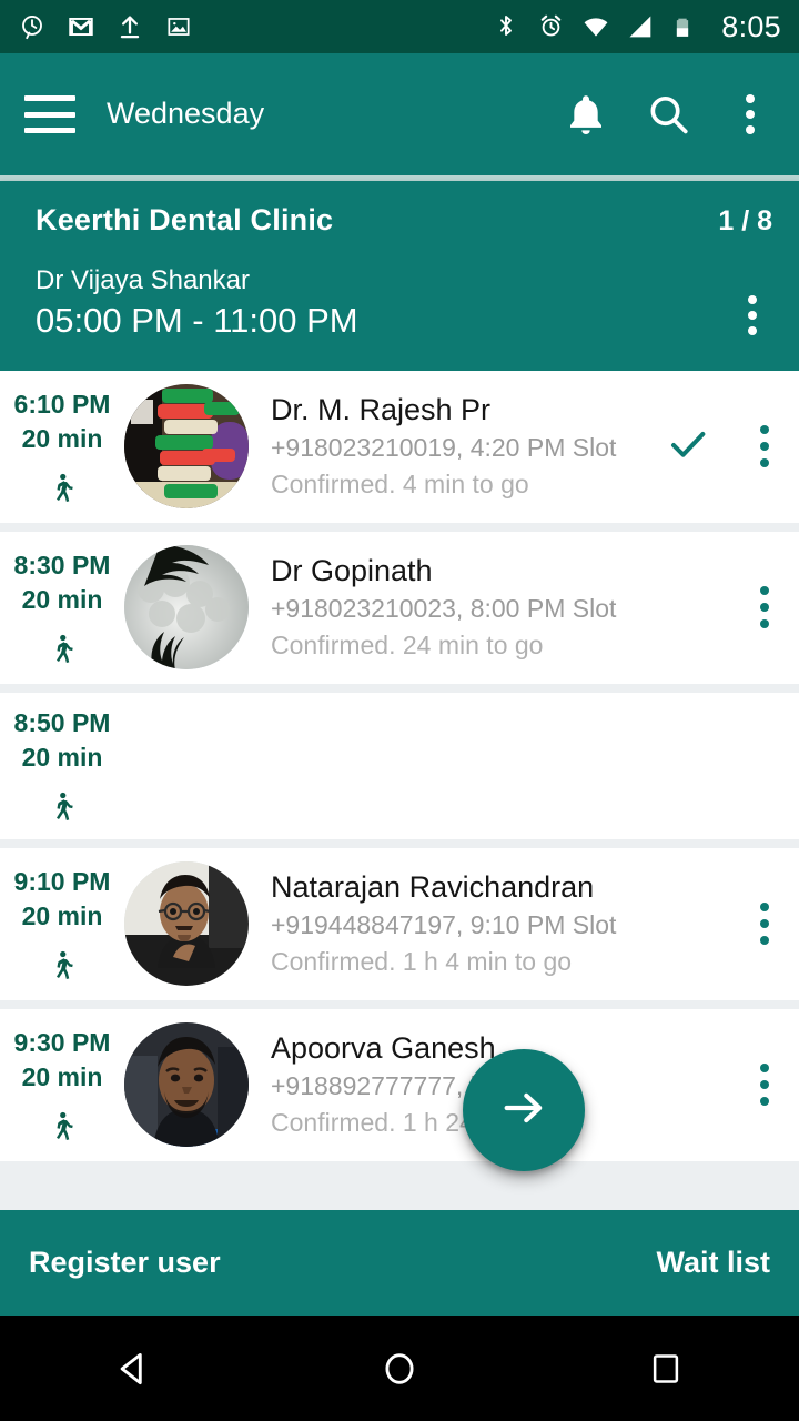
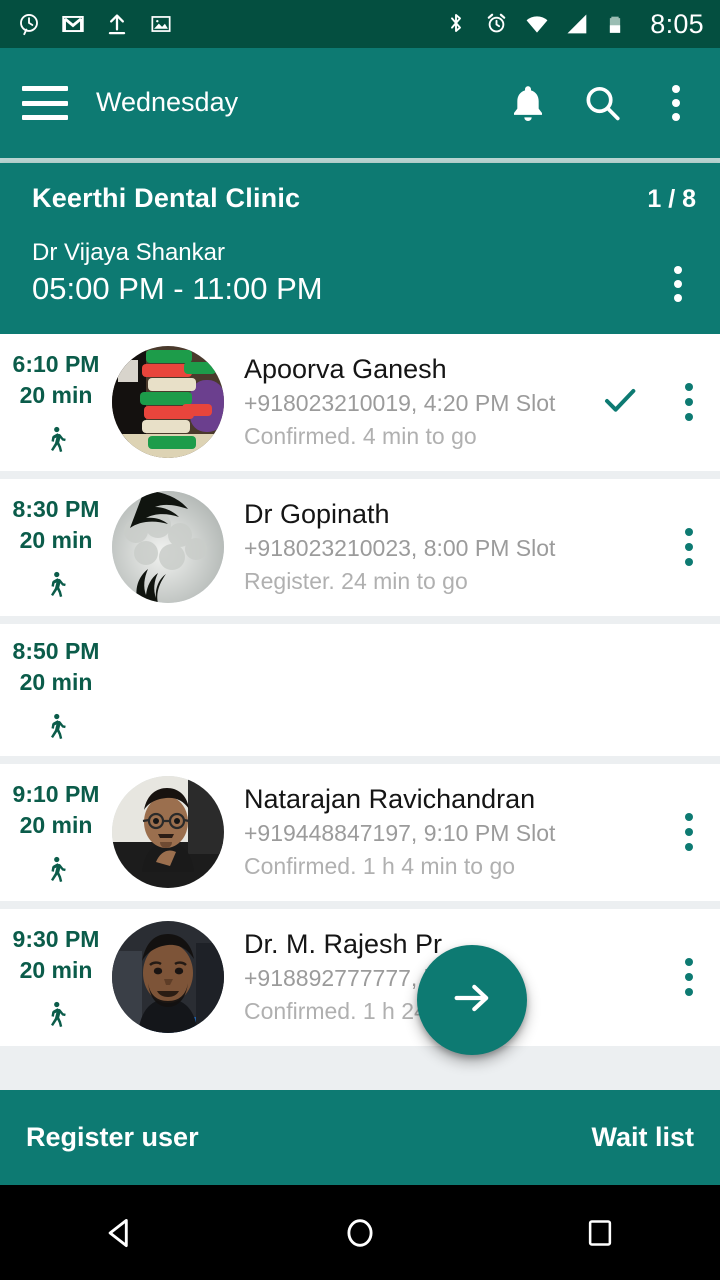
  8:05
  Wednesday
  Keerthi Dental Clinic
  1 / 8
  Dr Vijaya Shankar
  05:00 PM - 11:00 PM
  6:10 PM
  20 min
- Dr. M. Rajesh Pr
+ Apoorva Ganesh
  +918023210019, 4:20 PM Slot
  Confirmed. 4 min to go
  8:30 PM
  20 min
  Dr Gopinath
  +918023210023, 8:00 PM Slot
- Confirmed. 24 min to go
+ Register. 24 min to go
  8:50 PM
  20 min
  9:10 PM
  20 min
  Natarajan Ravichandran
  +919448847197, 9:10 PM Slot
  Confirmed. 1 h 4 min to go
  9:30 PM
  20 min
- Apoorva Ganesh
+ Dr. M. Rajesh Pr
  +918892777777,
  Confirmed. 1 h 2
  Register user
  Wait list
